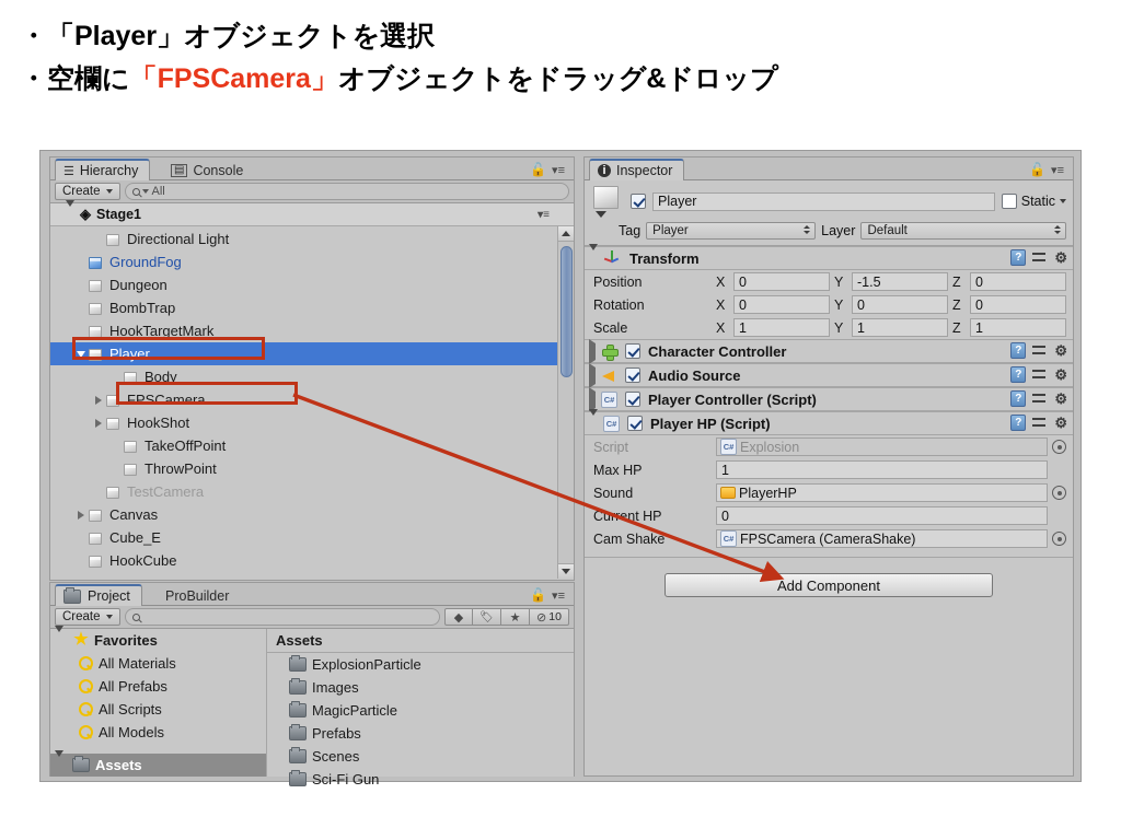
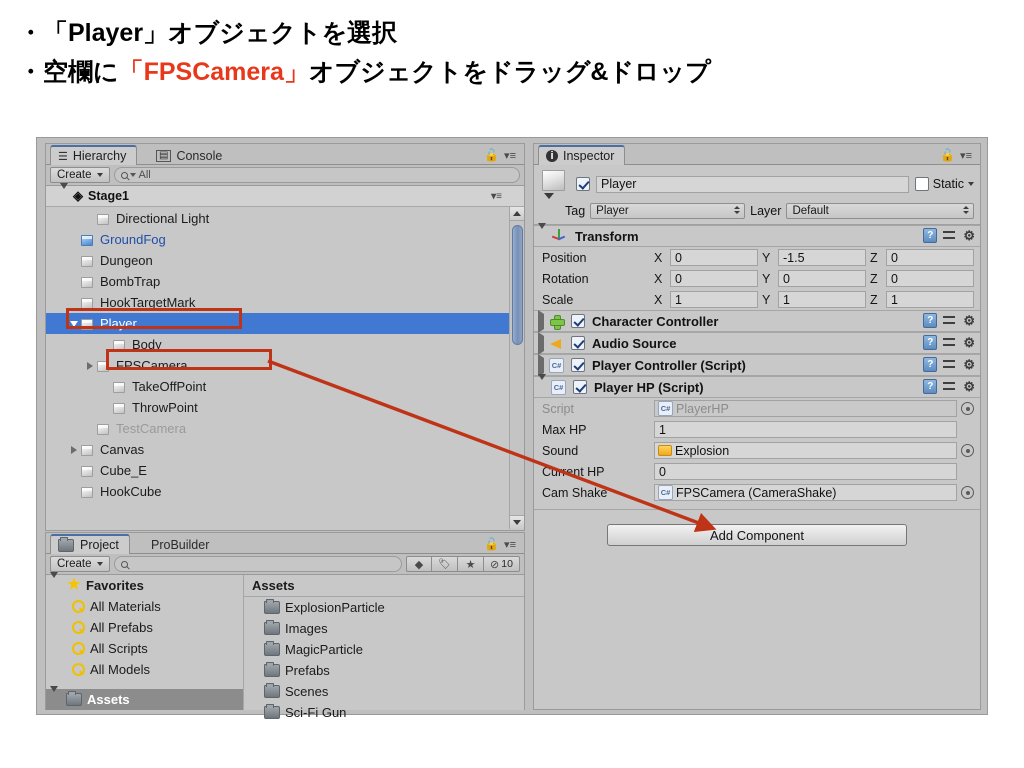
  ・「Player」オブジェクトを選択
  ・空欄に「FPSCamera」オブジェクトをドラッグ&ドロップ
  ☰
  Hierarchy
  ▤
  Console
  🔓
  ▾≡
  Create
  All
  ◈
  Stage1
  ▾≡
  Directional Light
  GroundFog
  Dungeon
  BombTrap
  HookTargetMark
  Player
  Body
  FPSCamera
- HookShot
  TakeOffPoint
  ThrowPoint
  TestCamera
  Canvas
  Cube_E
  HookCube
  Project
  ProBuilder
  🔓
  ▾≡
  Create
  ◆
  🏷
  ★
  ⊘
  10
  ★
  Favorites
  All Materials
  All Prefabs
  All Scripts
  All Models
  Assets
  Assets
  ExplosionParticle
  Images
  MagicParticle
  Prefabs
  Scenes
  Sci-Fi Gun
  i
  Inspector
  🔓
  ▾≡
  Player
  Static
  Tag
  Player
  Layer
  Default
  Transform
  ?
  ⚙
  Position
  X
  0
  Y
  -1.5
  Z
  0
  Rotation
  X
  0
  Y
  0
  Z
  0
  Scale
  X
  1
  Y
  1
  Z
  1
  Character Controller
  ?
  ⚙
  Audio Source
  ?
  ⚙
  C#
  Player Controller (Script)
  ?
  ⚙
  C#
  Player HP (Script)
  ?
  ⚙
  Script
  C#
- Explosion
+ PlayerHP
  Max HP
  1
  Sound
- PlayerHP
+ Explosion
  Cuent HP
  0
  Cam Shake
  C#
  FPSCamera (CameraShake)
  Add Component
